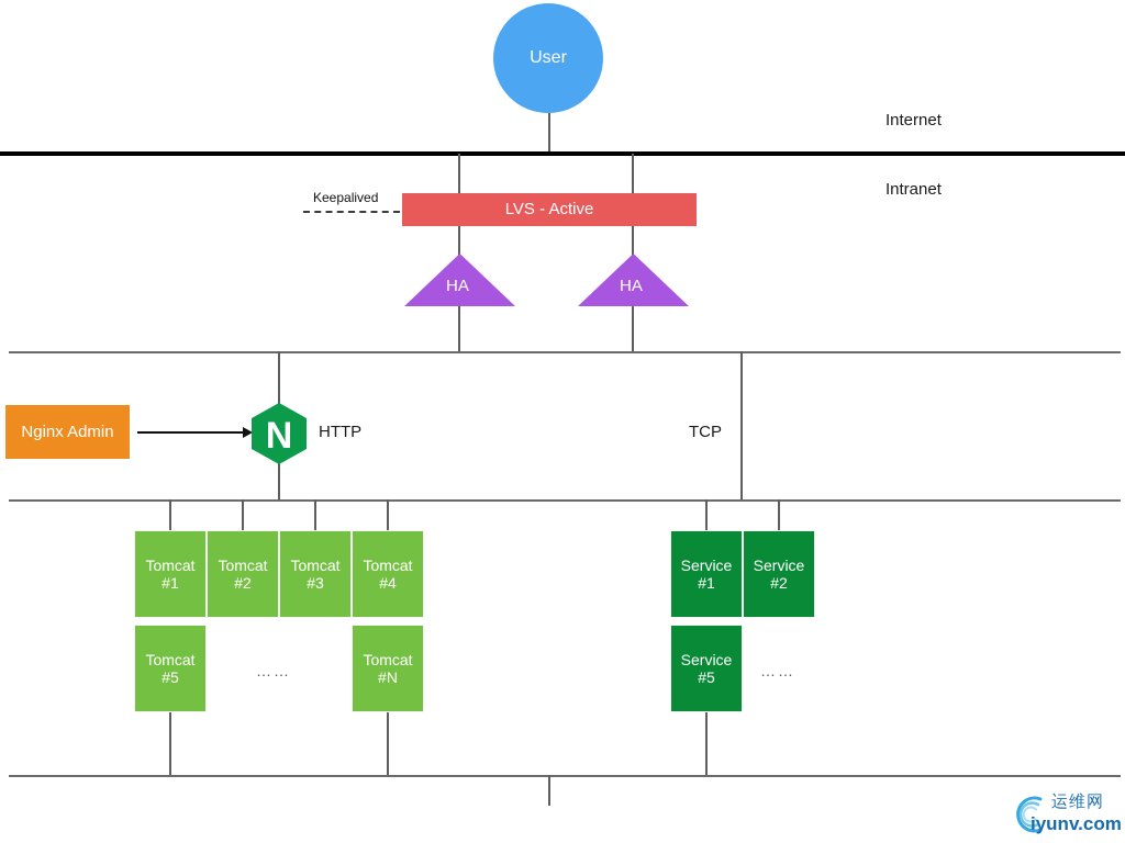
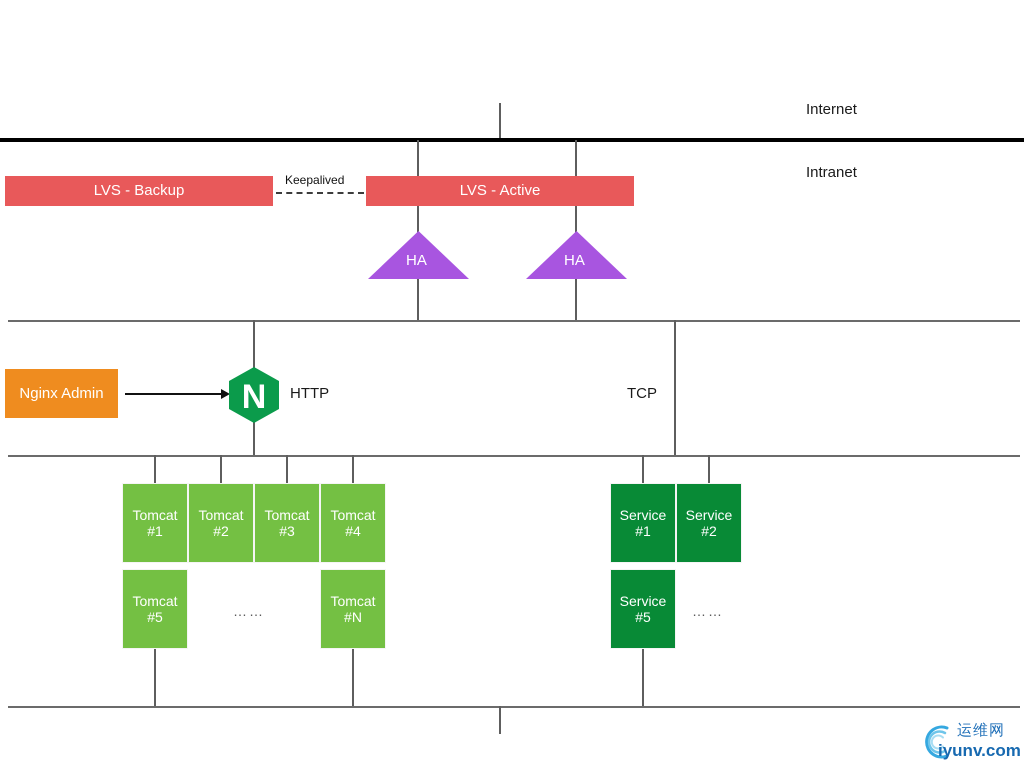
  Internet
- User
  Intranet
+ LVS - Backup
  Keepalived
  LVS - Active
  HA
  HA
  Nginx Admin
  N
  HTTP
  TCP
  Tomcat
  #1
  Tomcat
  #2
  Tomcat
  #3
  Tomcat
  #4
  Tomcat
  #5
  Tomcat
  #N
  ……
  Service
  #1
  Service
  #2
  Service
  #5
  ……
  运维网
  iyunv.com
